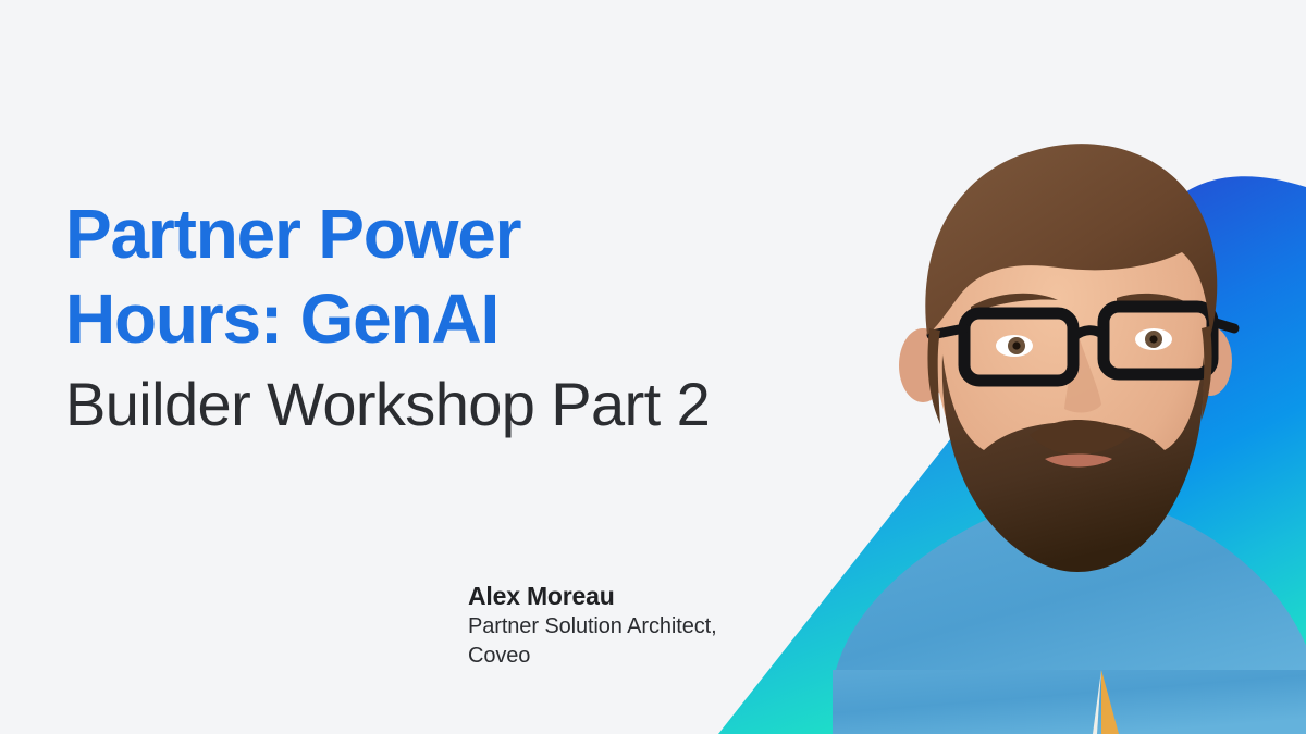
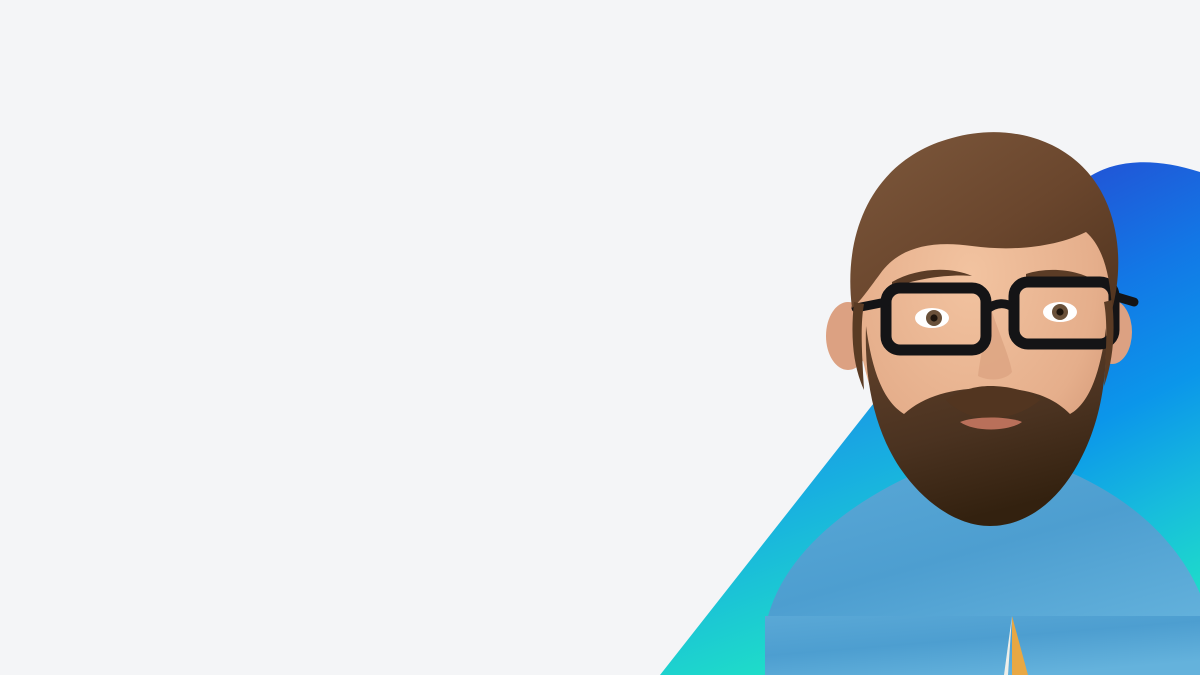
- Partner Power
- Hours: GenAI
- Builder Workshop Part 2
- Alex Moreau
- Partner Solution Architect,
- Coveo
